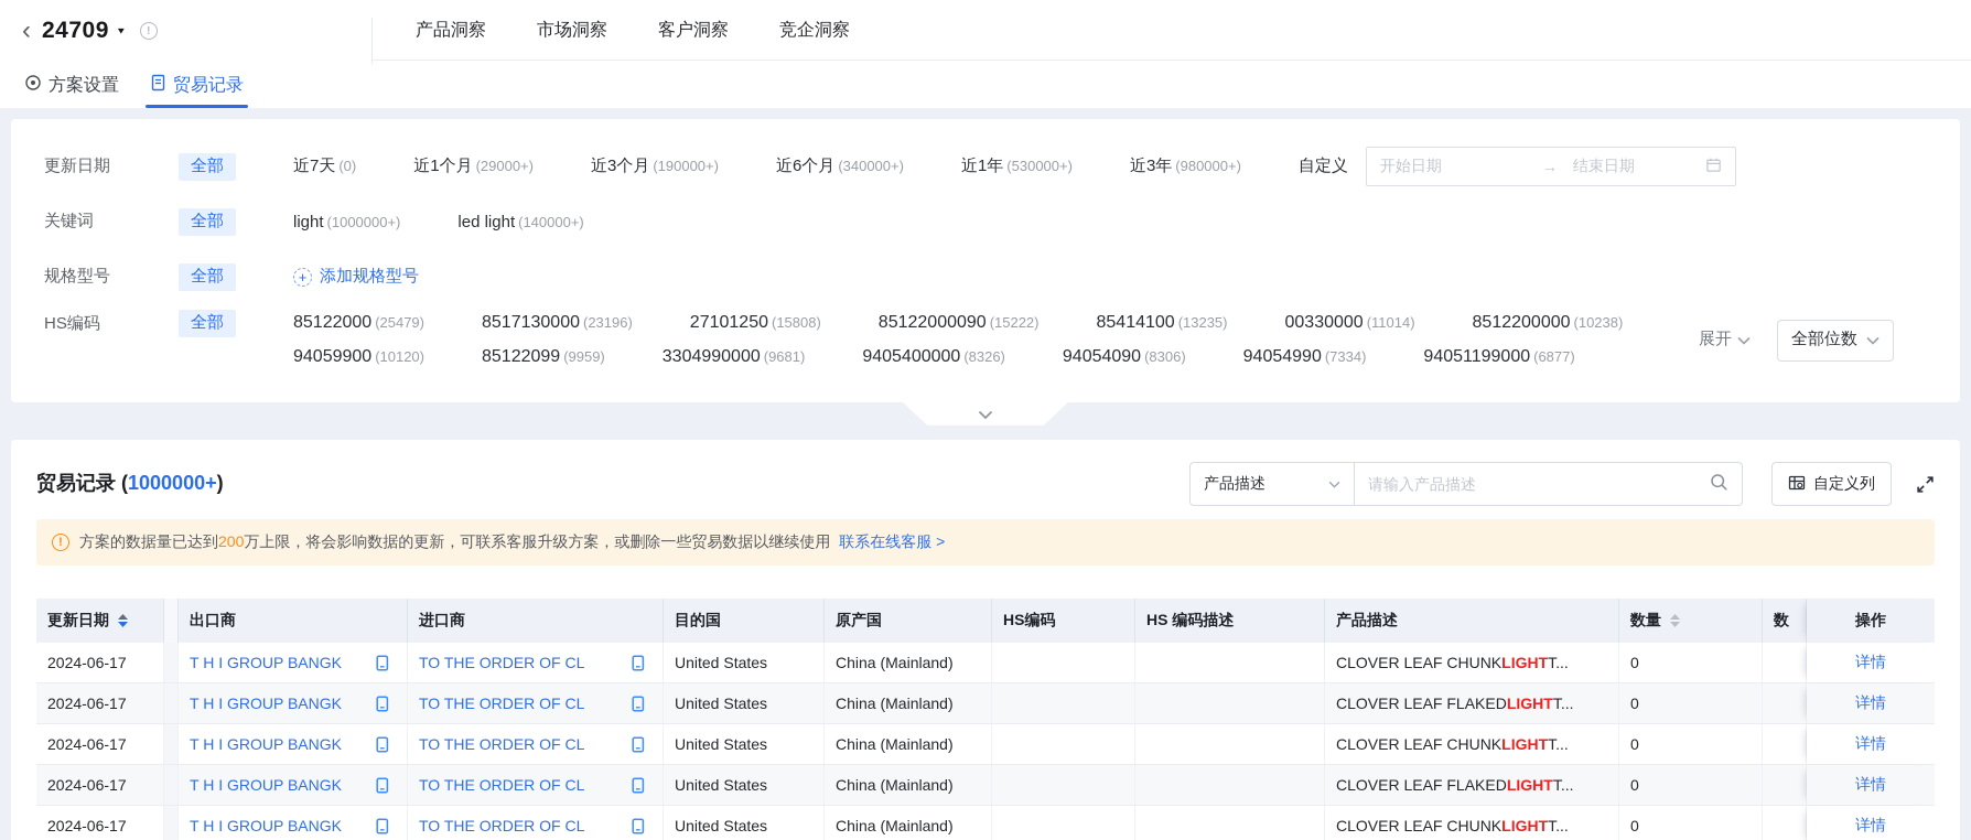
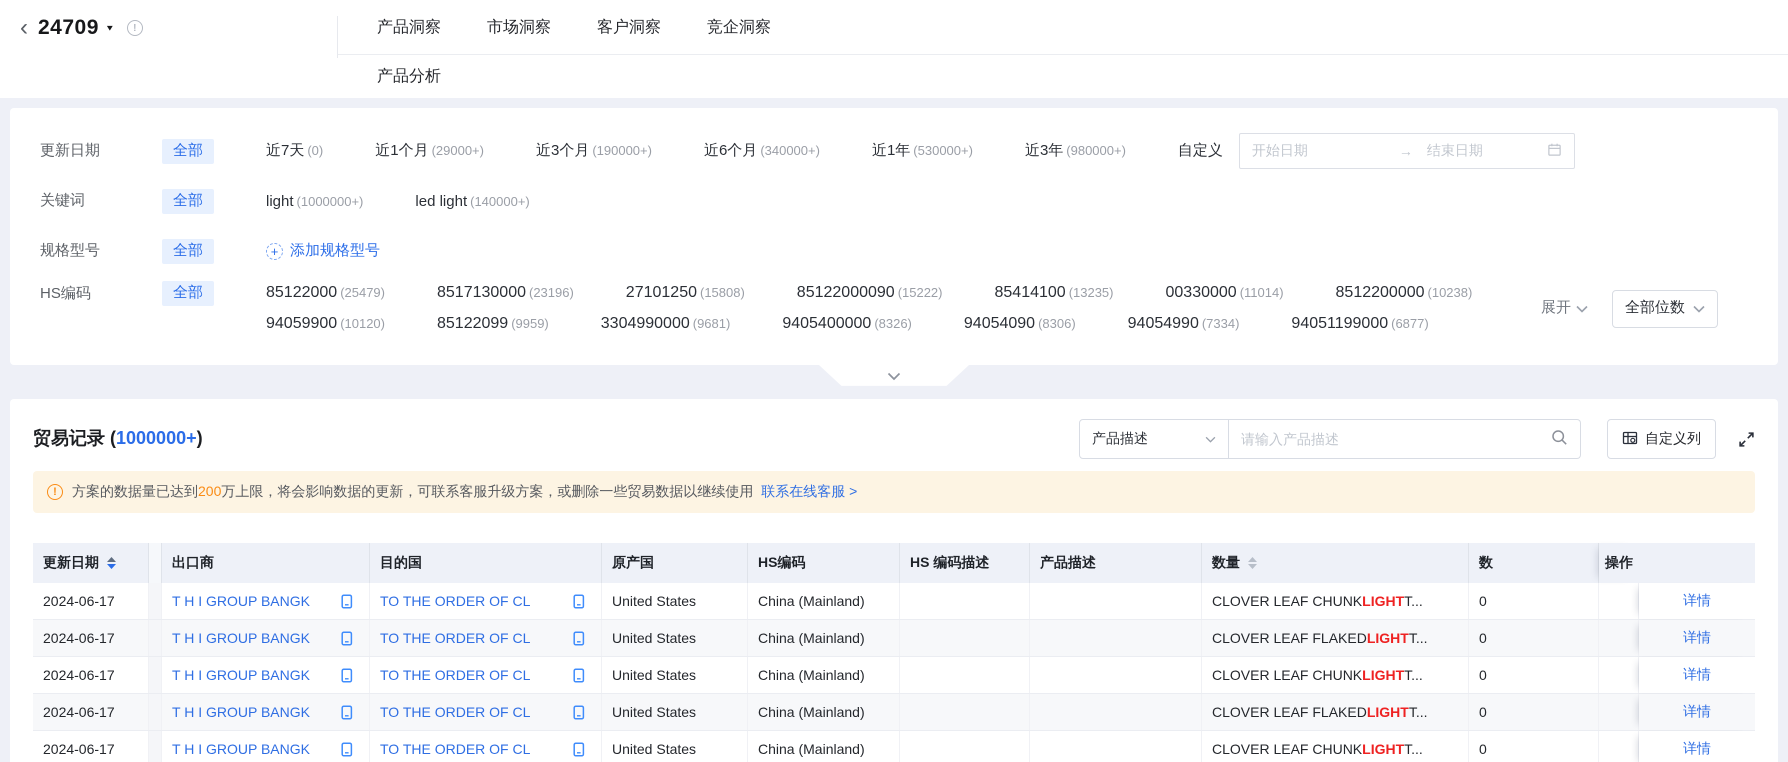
  ‹
  24709
  ▼
  !
- 方案设置
- 贸易记录
  产品洞察
  市场洞察
  客户洞察
  竞企洞察
+ 产品分析
  更新日期
  全部
  近7天 (0)
  近1个月 (29000+)
  近3个月 (190000+)
  近6个月 (340000+)
  近1年 (530000+)
  近3年 (980000+)
  自定义
  开始日期
  →
  结束日期
  关键词
  全部
  light (1000000+)
  led light (140000+)
  规格型号
  全部
  +
  添加规格型号
  HS编码
  全部
  85122000 (25479)
  8517130000 (23196)
  27101250 (15808)
  85122000090 (15222)
  85414100 (13235)
  00330000 (11014)
  8512200000 (10238)
  94059900 (10120)
  85122099 (9959)
  3304990000 (9681)
  9405400000 (8326)
  94054090 (8306)
  94054990 (7334)
  94051199000 (6877)
  展开
  全部位数
  贸易记录 (1000000+)
  产品描述
  请输入产品描述
  自定义列
  !
  方案的数据量已达到200万上限，将会影响数据的更新，可联系客服升级方案，或删除一些贸易数据以继续使用 联系在线客服 >
  更新日期
  出口商
- 进口商
  目的国
  原产国
  HS编码
  HS 编码描述
  产品描述
  数量
  数
  操作
  2024-06-17
  T H I GROUP BANGK
  TO THE ORDER OF CL
  United States
  China (Mainland)
  CLOVER LEAF CHUNK
  LIGHT
  T...
  0
  详情
  2024-06-17
  T H I GROUP BANGK
  TO THE ORDER OF CL
  United States
  China (Mainland)
  CLOVER LEAF FLAKED
  LIGHT
  T...
  0
  详情
  2024-06-17
  T H I GROUP BANGK
  TO THE ORDER OF CL
  United States
  China (Mainland)
  CLOVER LEAF CHUNK
  LIGHT
  T...
  0
  详情
  2024-06-17
  T H I GROUP BANGK
  TO THE ORDER OF CL
  United States
  China (Mainland)
  CLOVER LEAF FLAKED
  LIGHT
  T...
  0
  详情
  2024-06-17
  T H I GROUP BANGK
  TO THE ORDER OF CL
  United States
  China (Mainland)
  CLOVER LEAF CHUNK
  LIGHT
  T...
  0
  详情
